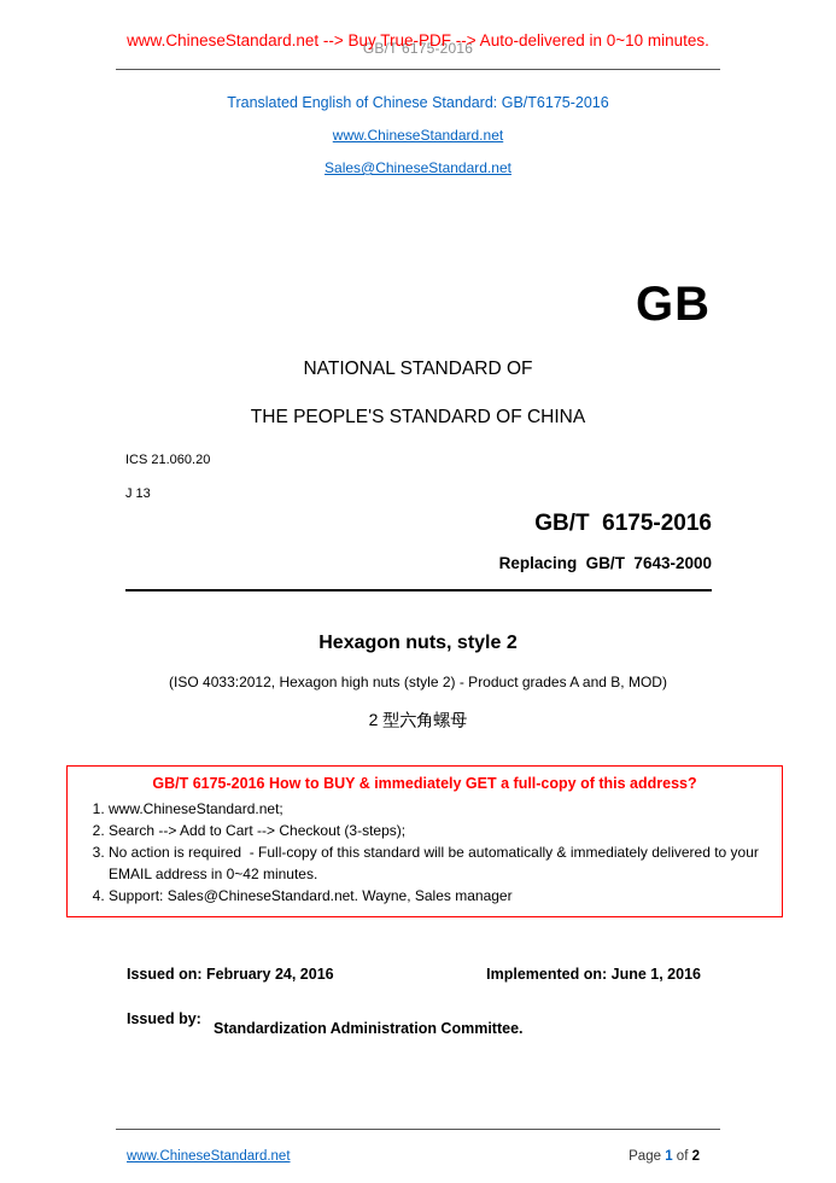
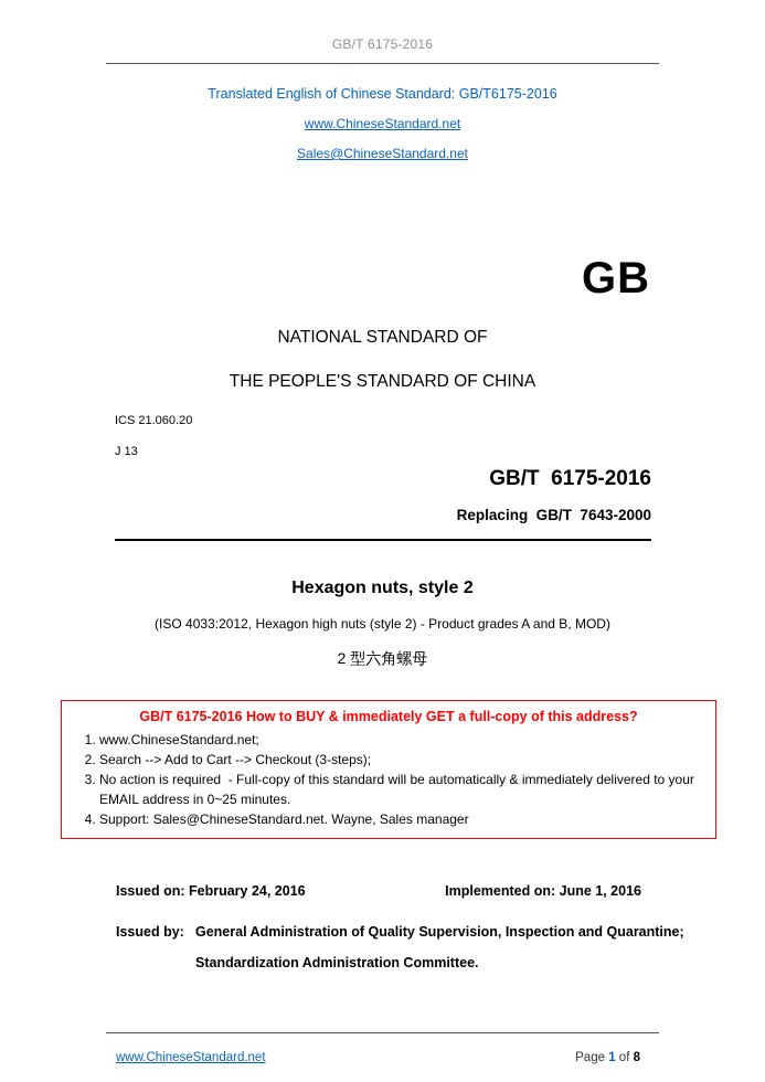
  GB/T 6175-2016
- www.ChineseStandard.net --> Buy True-PDF --> Auto-delivered in 0~10 minutes.
  Translated English of Chinese Standard: GB/T6175-2016
  www.ChineseStandard.net
  Sales@ChineseStandard.net
  GB
  NATIONAL STANDARD OF
  THE PEOPLE'S STANDARD OF CHINA
  ICS 21.060.20
  J 13
  GB/T 6175-2016
  Replacing GB/T 7643-2000
  Hexagon nuts, style 2
  (ISO 4033:2012, Hexagon high nuts (style 2) - Product grades A and B, MOD)
  2 型六角螺母
  GB/T 6175-2016 How to BUY & immediately GET a full-copy of this address?
  www.ChineseStandard.net;
  Search --> Add to Cart --> Checkout (3-steps);
- No action is required - Full-copy of this standard will be automatically & immediately delivered to your EMAIL address in 0~42 minutes.
+ No action is required - Full-copy of this standard will be automatically & immediately delivered to your EMAIL address in 0~25 minutes.
  Support: Sales@ChineseStandard.net. Wayne, Sales manager
  Issued on: February 24, 2016
  Implemented on: June 1, 2016
  Issued by:
+ General Administration of Quality Supervision, Inspection and Quarantine;
  Standardization Administration Committee.
  www.ChineseStandard.net
- Page 1 of 2
+ Page 1 of 8
